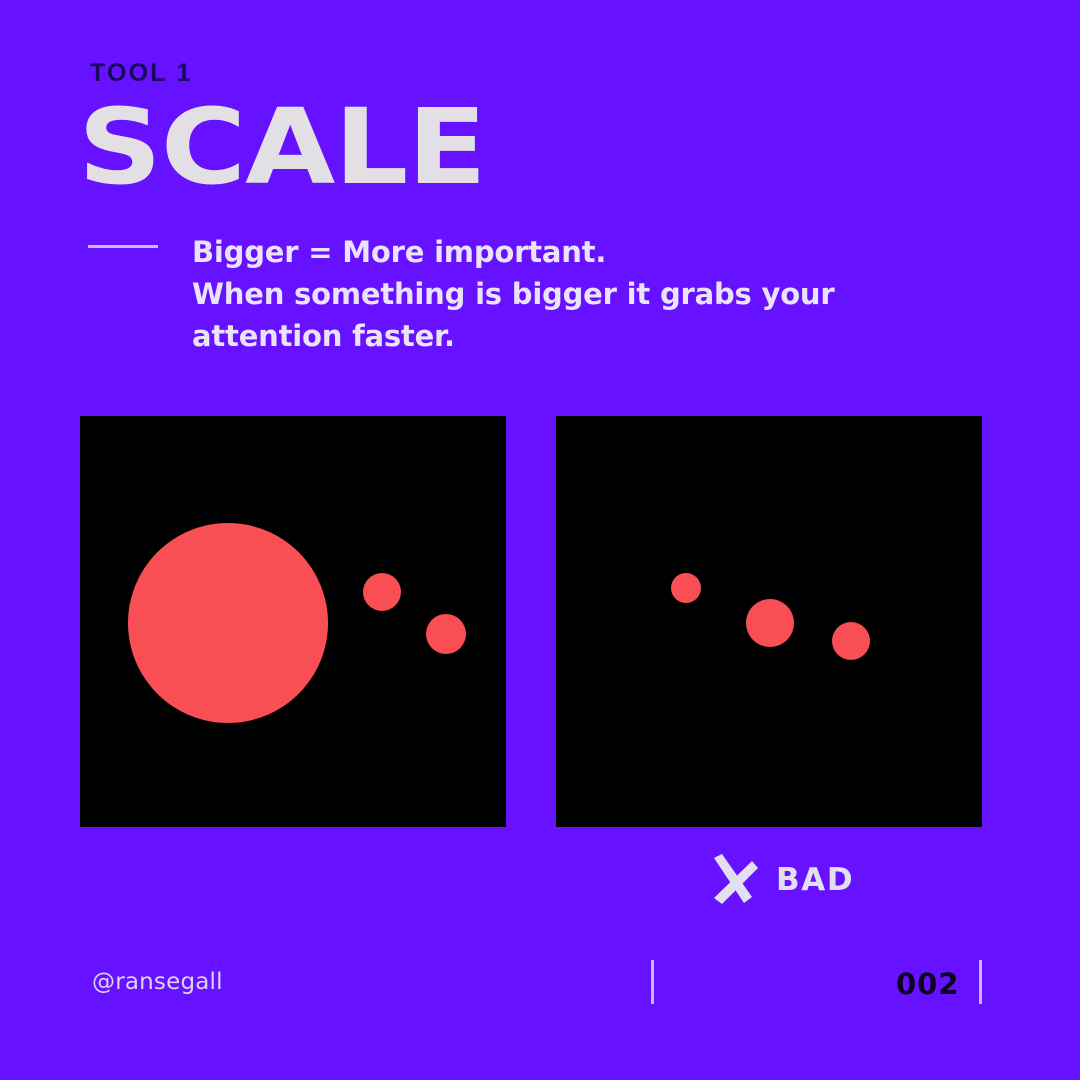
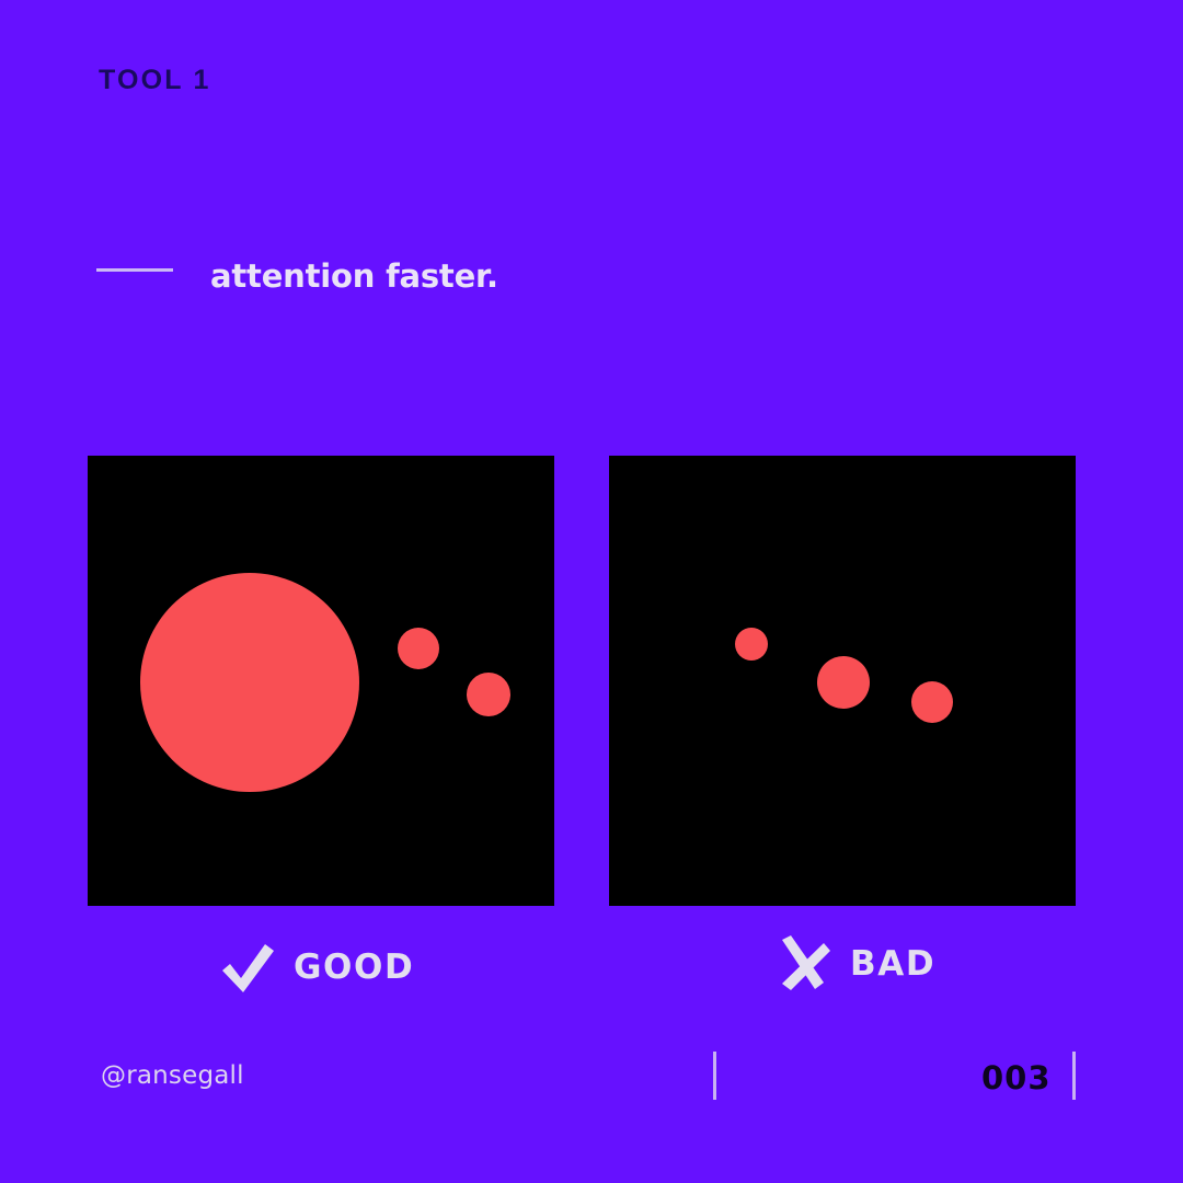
  TOOL 1
- SCALE
- Bigger = More important.
- When something is bigger it grabs your
  attention faster.
+ GOOD
  BAD
  @ransegall
- 002
+ 003
